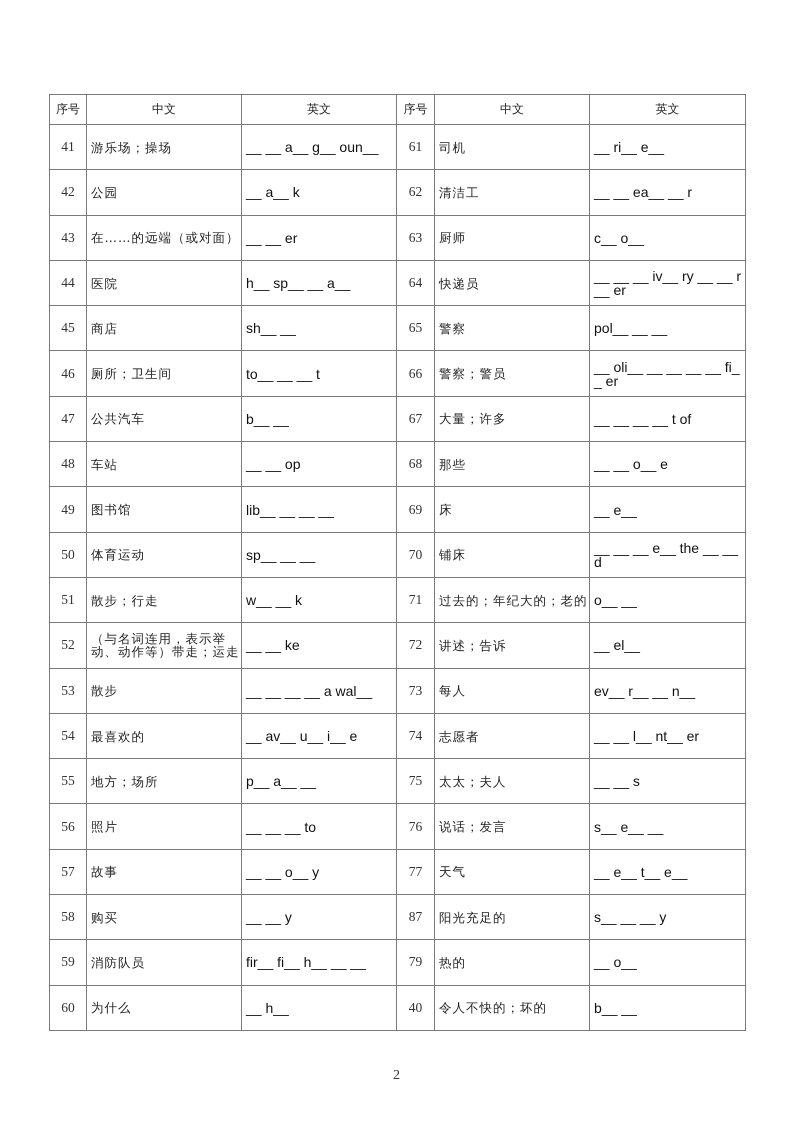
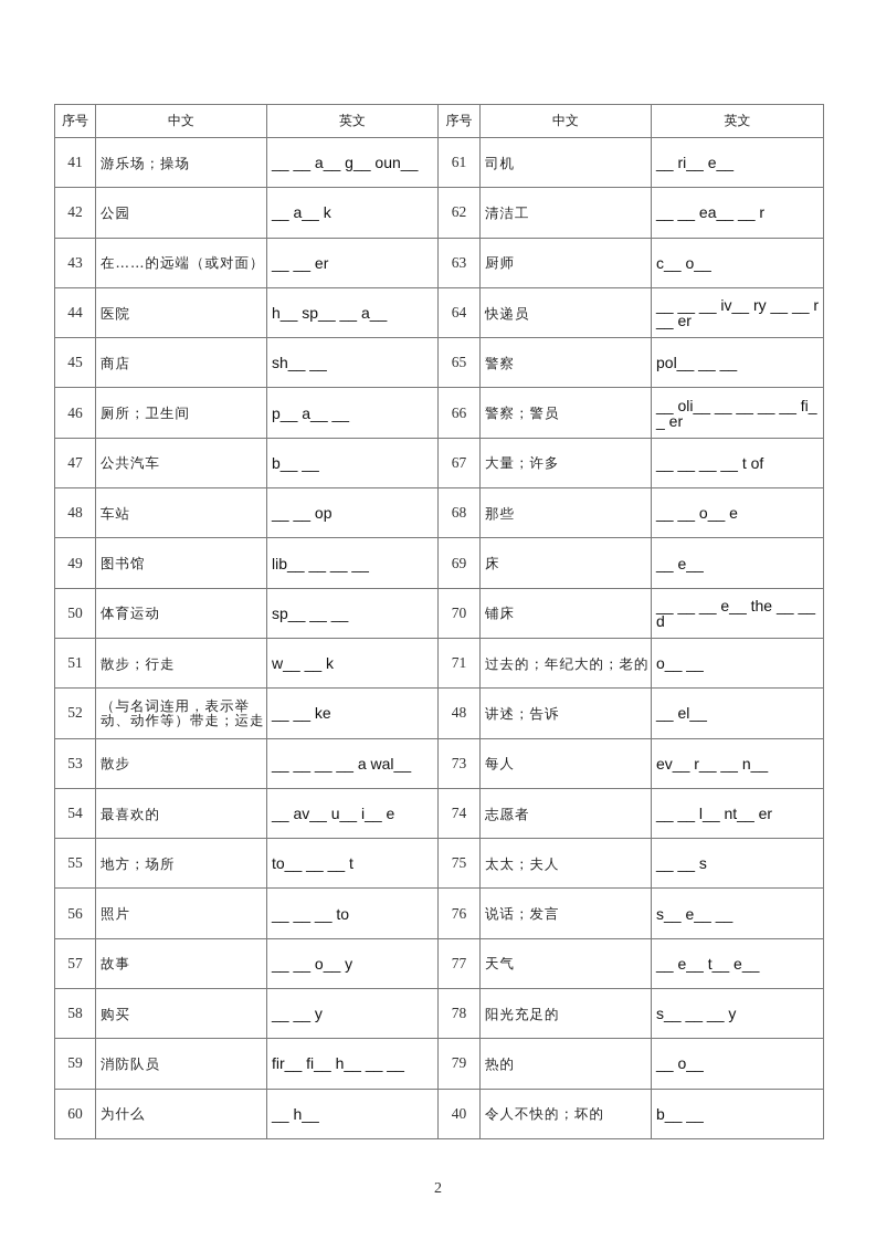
  序号	中文	英文	序号	中文	英文
  41	游乐场；操场	__ __ a__ g__ oun__	61	司机	__ ri__ e__
  42	公园	__ a__ k	62	清洁工	__ __ ea__ __ r
  43	在……的远端（或对面）	__ __ er	63	厨师	c__ o__
  44	医院	h__ sp__ __ a__	64	快递员	__ __ __ iv__ ry __ __ r__ er
  45	商店	sh__ __	65	警察	pol__ __ __
- 46	厕所；卫生间	to__ __ __ t	66	警察；警员	__ oli__ __ __ __ __ fi__ er
+ 46	厕所；卫生间	p__ a__ __	66	警察；警员	__ oli__ __ __ __ __ fi__ er
  47	公共汽车	b__ __	67	大量；许多	__ __ __ __ t of
  48	车站	__ __ op	68	那些	__ __ o__ e
  49	图书馆	lib__ __ __ __	69	床	__ e__
  50	体育运动	sp__ __ __	70	铺床	__ __ __ e__ the __ __ d
  51	散步；行走	w__ __ k	71	过去的；年纪大的；老的	o__ __
- 52	（与名词连用，表示举动、动作等）带走；运走	__ __ ke	72	讲述；告诉	__ el__
+ 52	（与名词连用，表示举动、动作等）带走；运走	__ __ ke	48	讲述；告诉	__ el__
  53	散步	__ __ __ __ a wal__	73	每人	ev__ r__ __ n__
  54	最喜欢的	__ av__ u__ i__ e	74	志愿者	__ __ l__ nt__ er
- 55	地方；场所	p__ a__ __	75	太太；夫人	__ __ s
+ 55	地方；场所	to__ __ __ t	75	太太；夫人	__ __ s
  56	照片	__ __ __ to	76	说话；发言	s__ e__ __
  57	故事	__ __ o__ y	77	天气	__ e__ t__ e__
- 58	购买	__ __ y	87	阳光充足的	s__ __ __ y
+ 58	购买	__ __ y	78	阳光充足的	s__ __ __ y
  59	消防队员	fir__ fi__ h__ __ __	79	热的	__ o__
  60	为什么	__ h__	40	令人不快的；坏的	b__ __
  2
